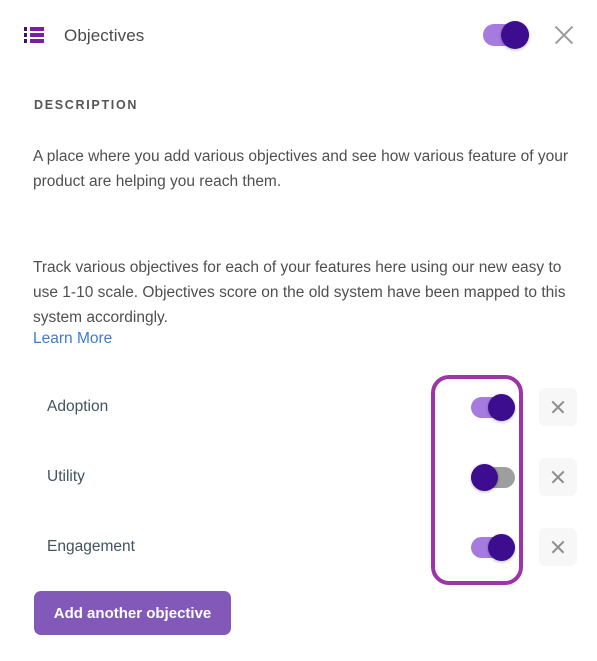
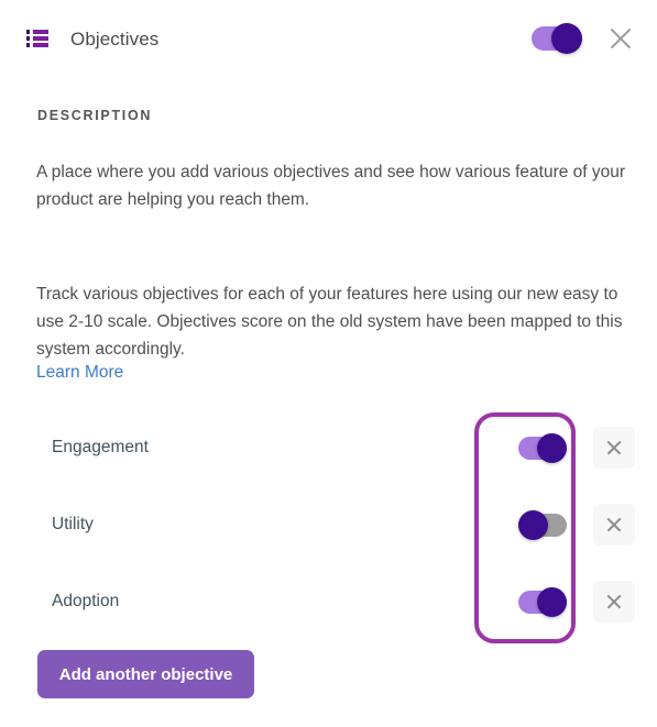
  Objectives
  DESCRIPTION
  A place where you add various objectives and see how various feature of your product are helping you reach them.
- Track various objectives for each of your features here using our new easy to use 1-10 scale. Objectives score on the old system have been mapped to this system accordingly.
+ Track various objectives for each of your features here using our new easy to use 2-10 scale. Objectives score on the old system have been mapped to this system accordingly.
  Learn More
- Adoption
+ Engagement
  Utility
- Engagement
+ Adoption
  Add another objective
